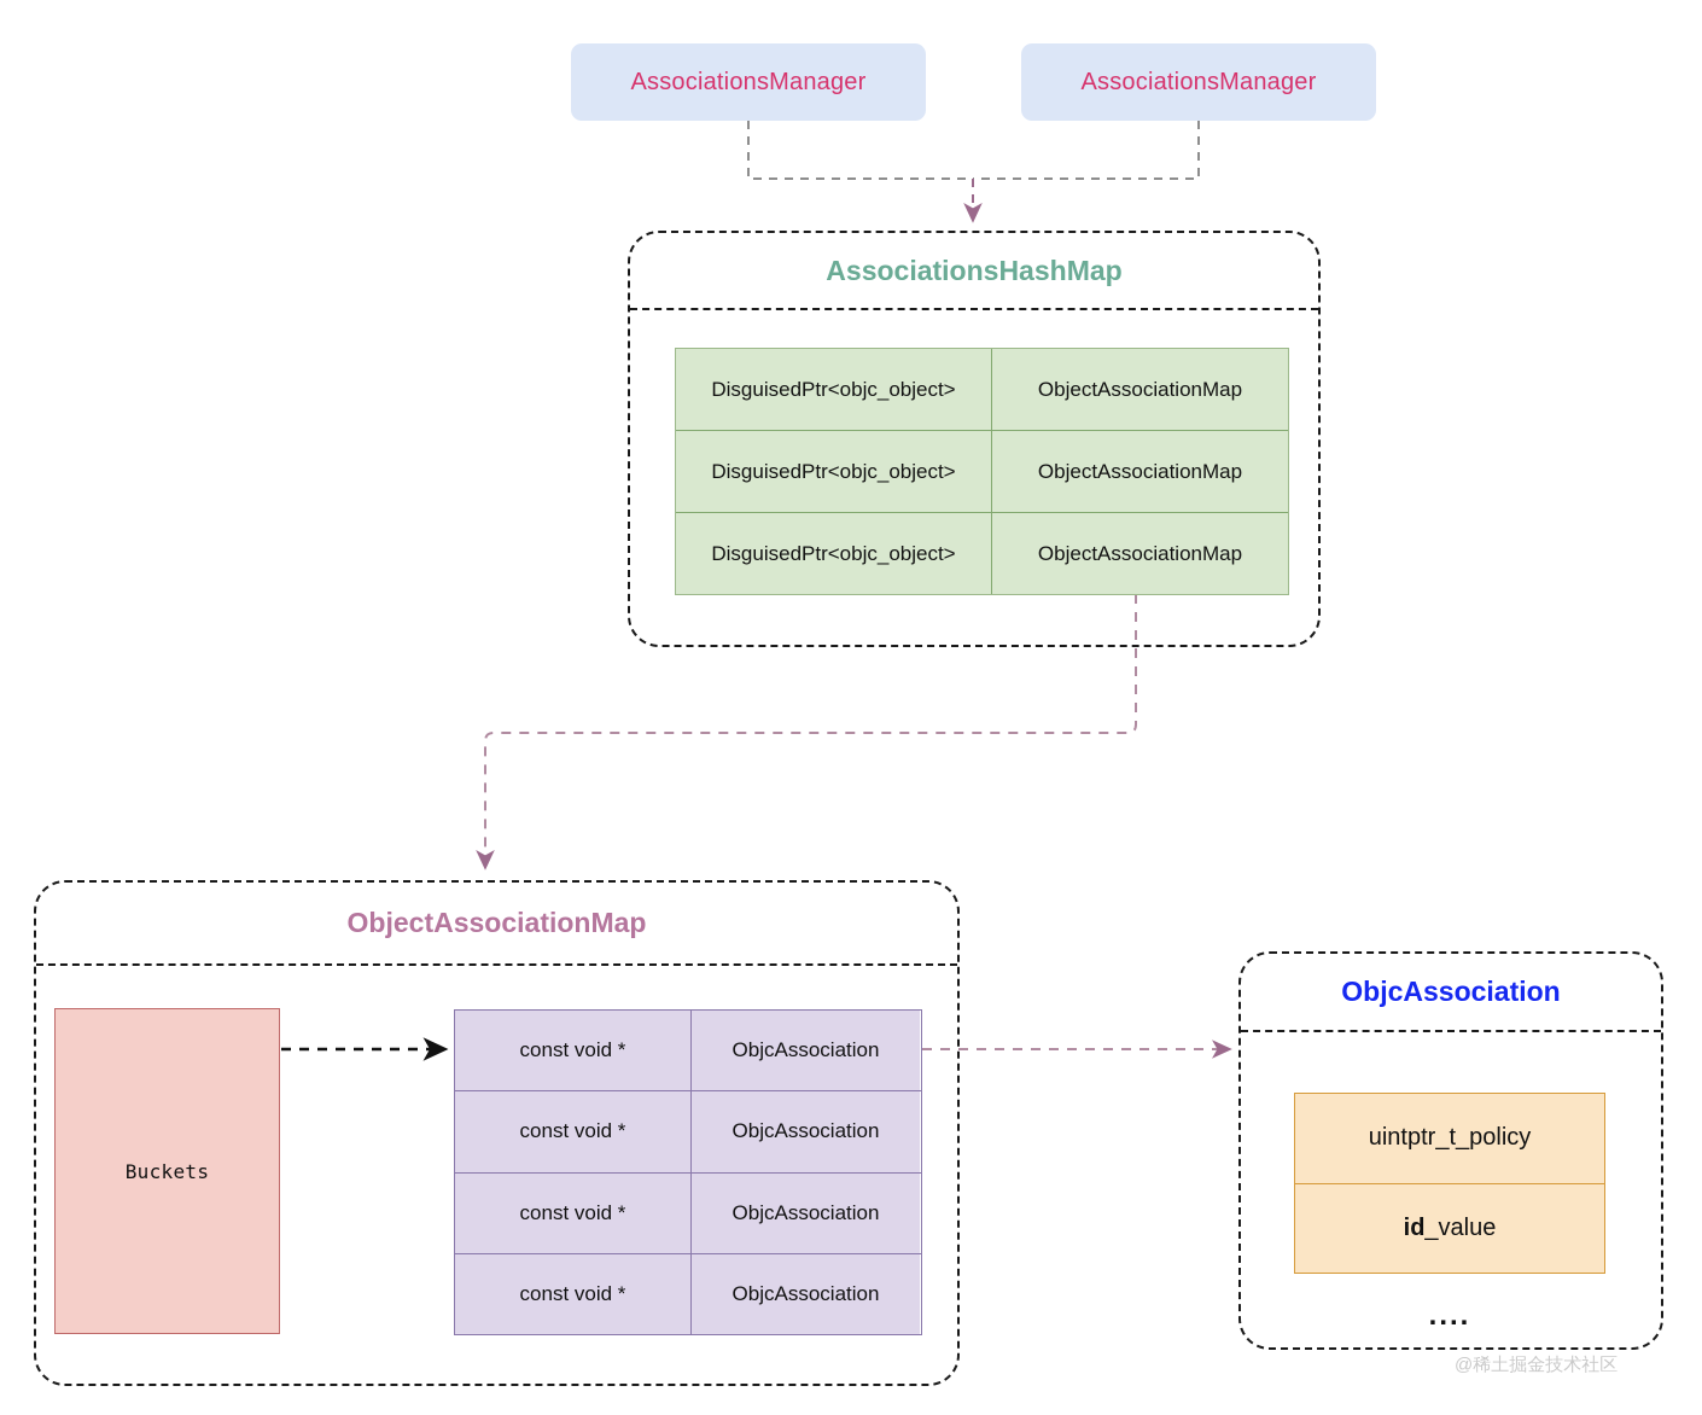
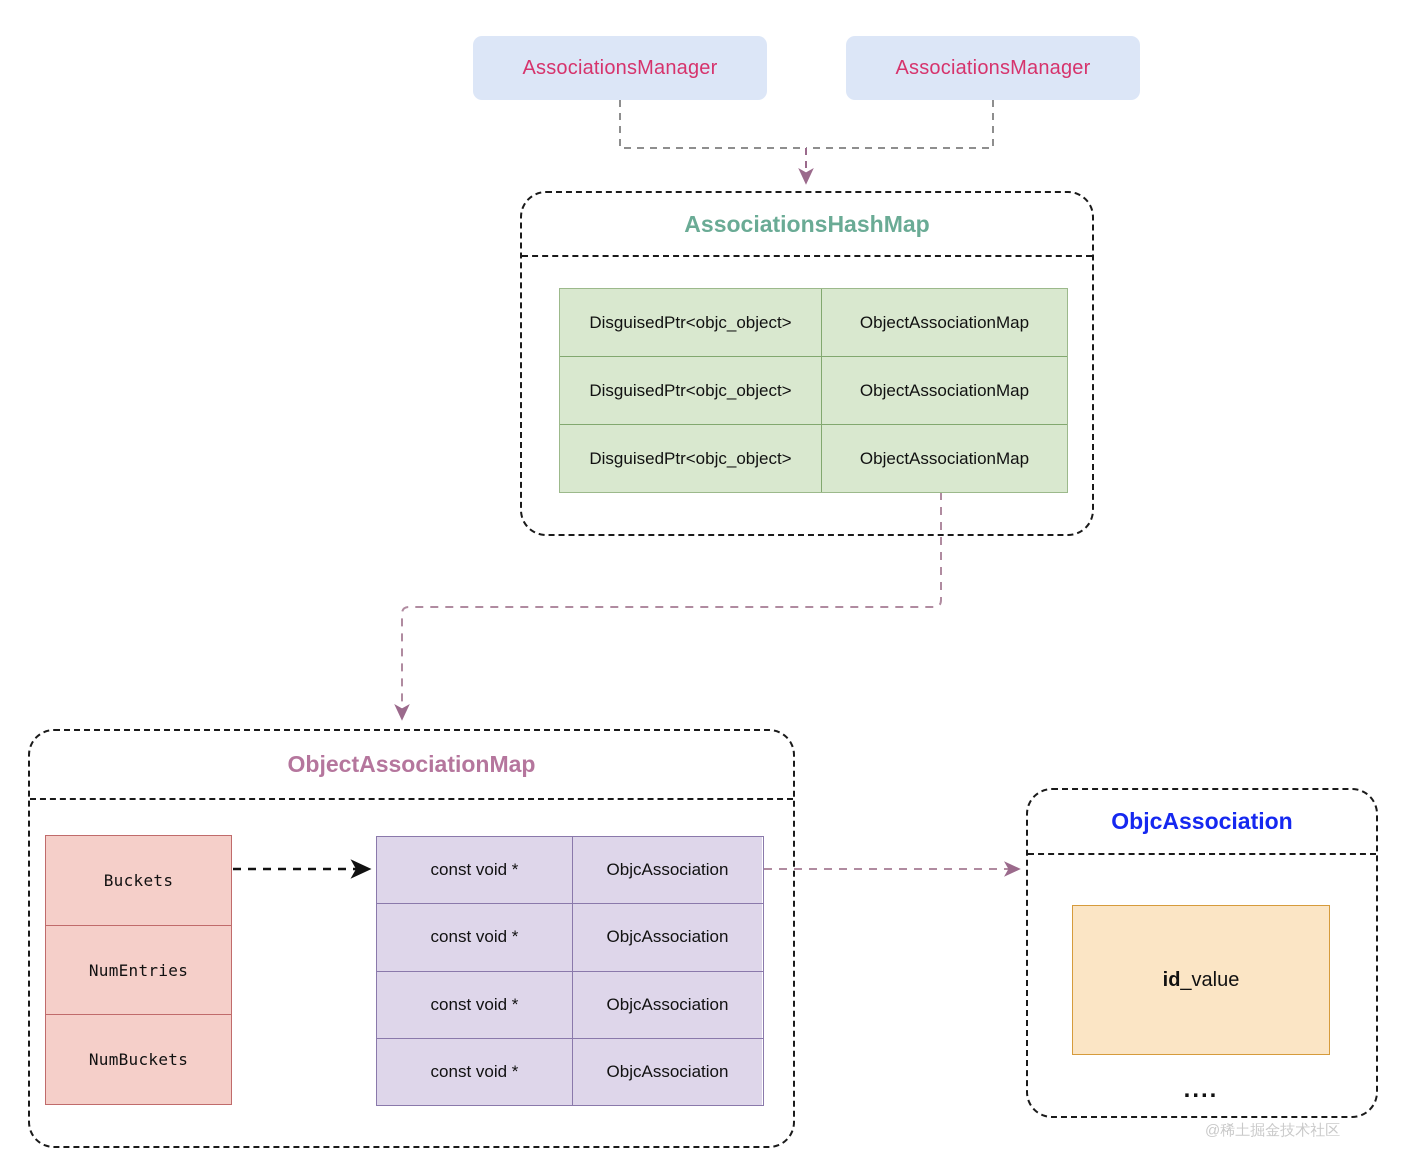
  AssociationsManager
  AssociationsManager
  AssociationsHashMap
  DisguisedPtr<objc_object>
  ObjectAssociationMap
  DisguisedPtr<objc_object>
  ObjectAssociationMap
  DisguisedPtr<objc_object>
  ObjectAssociationMap
  ObjectAssociationMap
  Buckets
+ NumEntries
+ NumBuckets
  const void *
  ObjcAssociation
  const void *
  ObjcAssociation
  const void *
  ObjcAssociation
  const void *
  ObjcAssociation
  ObjcAssociation
- uintptr_t
- _policy
  id
  _value
  ....
  @稀土掘金技术社区
